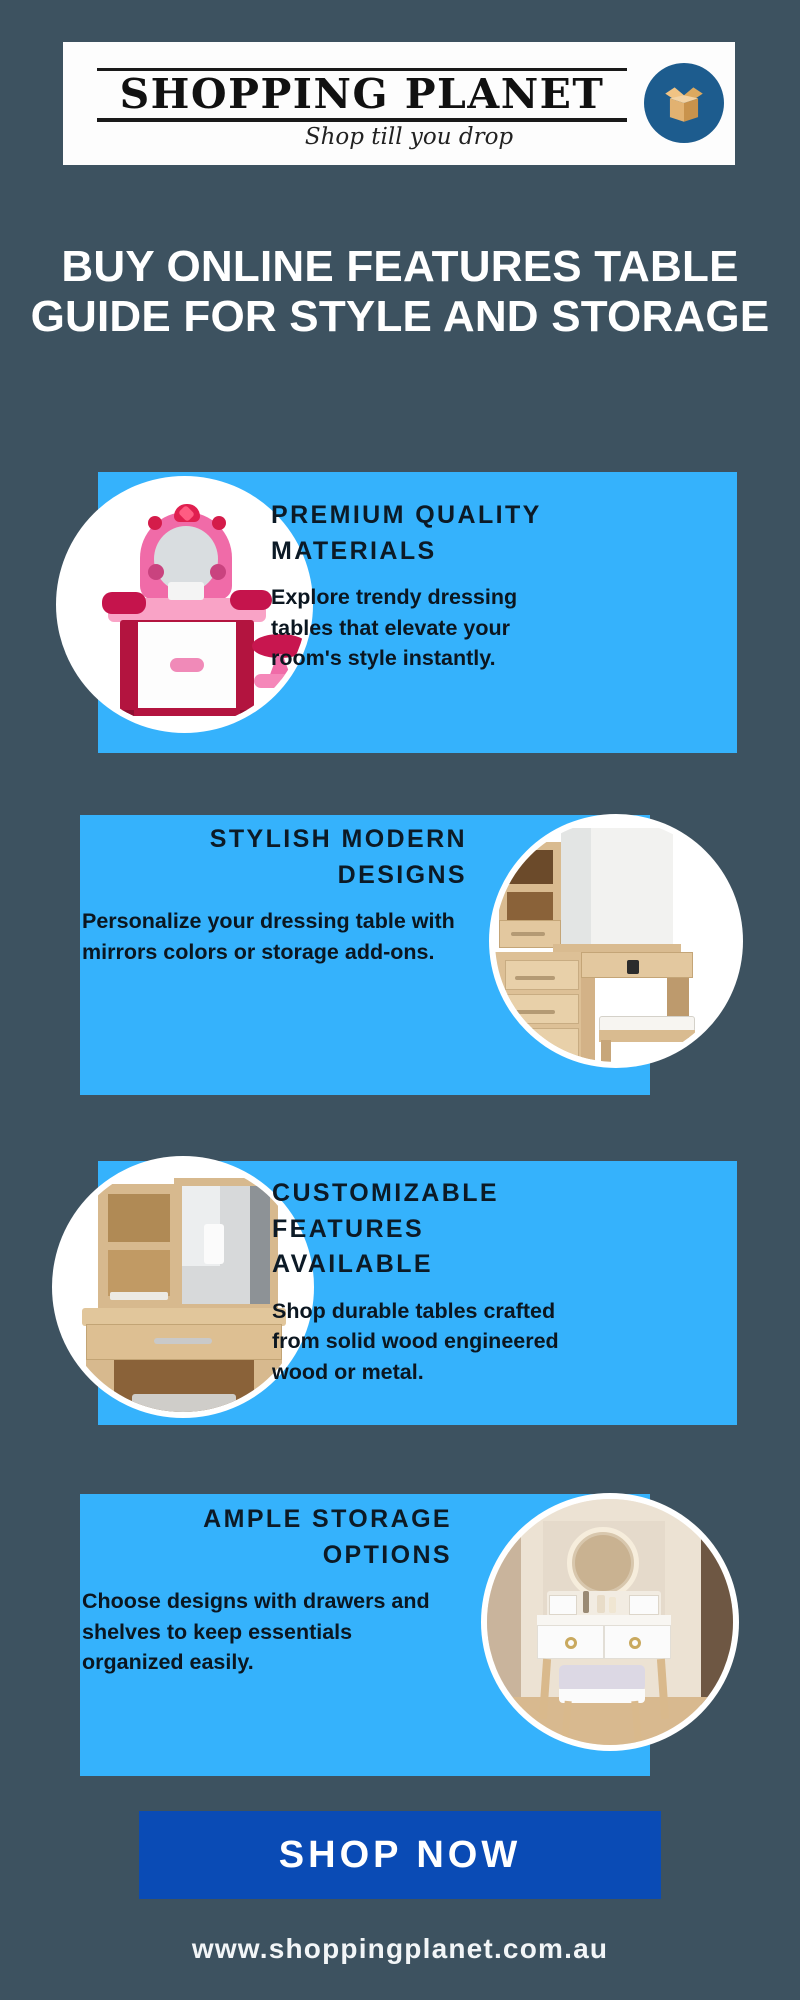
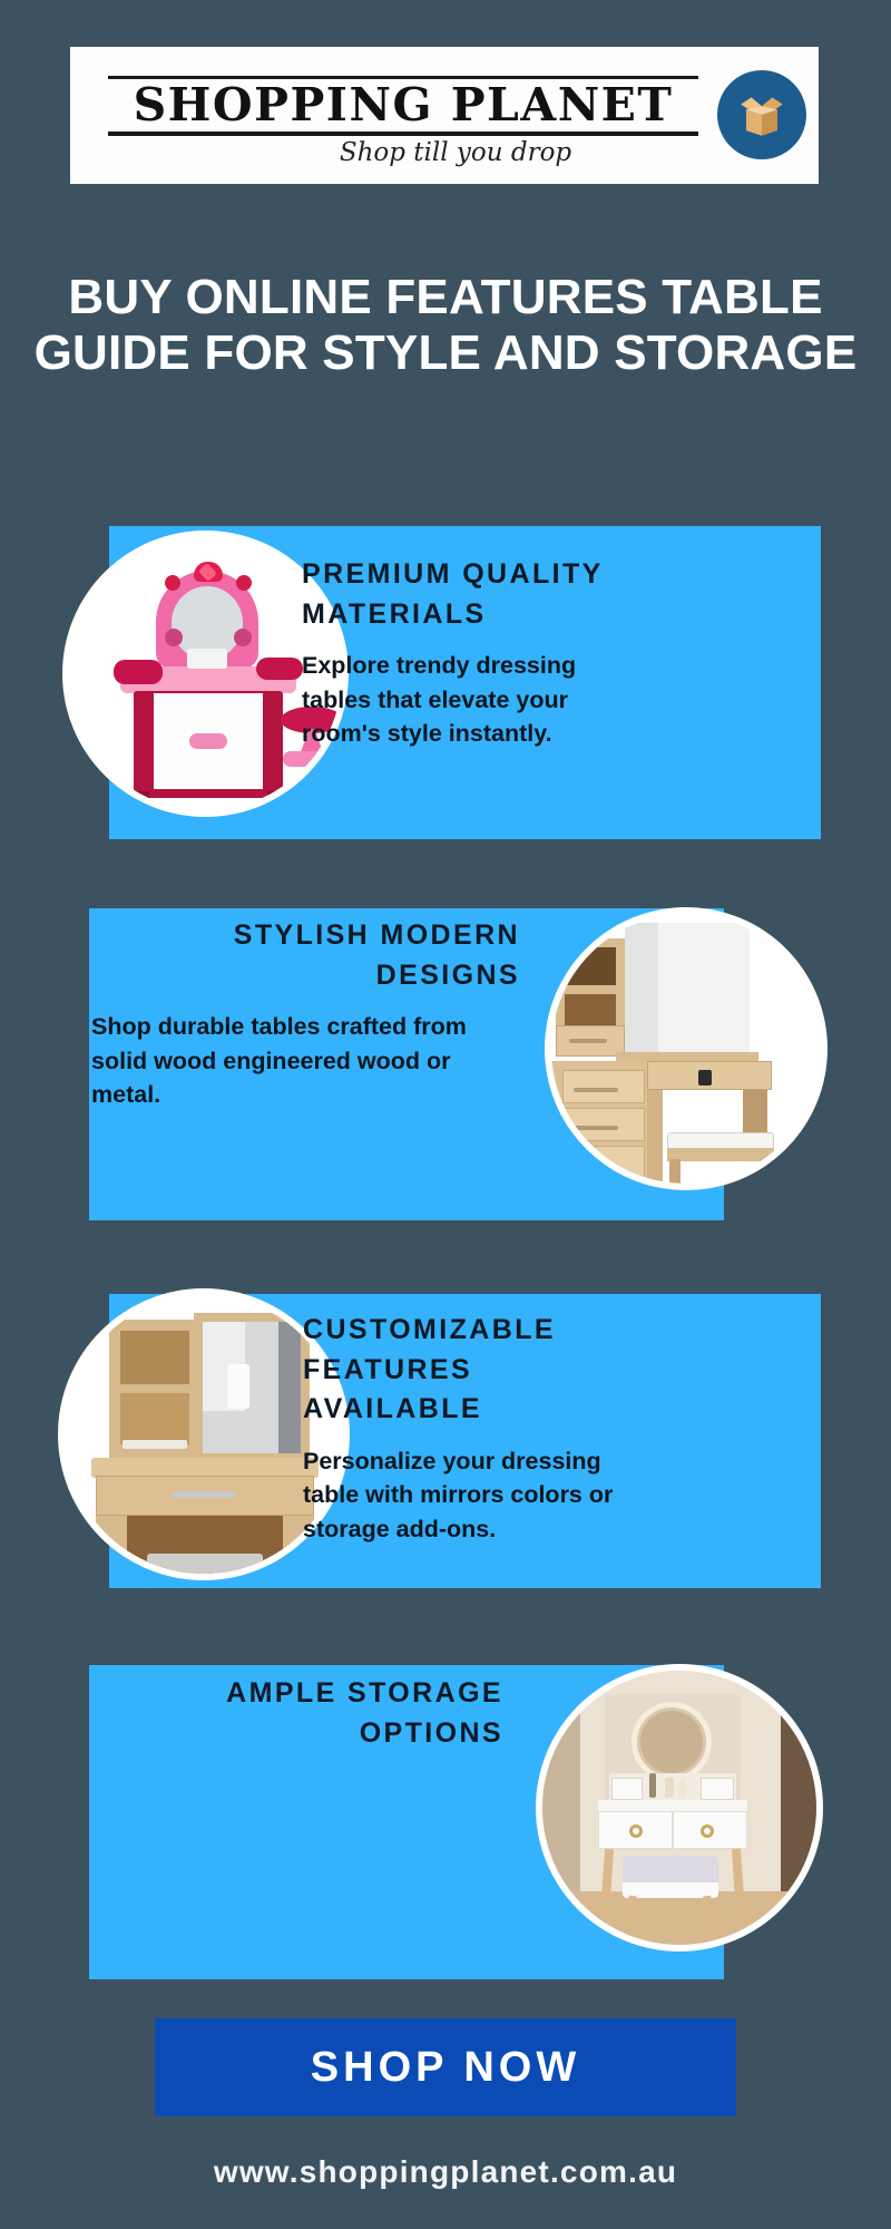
  SHOPPING PLANET
  Shop till you drop
  BUY ONLINE FEATURES TABLE GUIDE FOR STYLE AND STORAGE
  PREMIUM QUALITY MATERIALS
  Explore trendy dressing tables that elevate your room's style instantly.
  STYLISH MODERN DESIGNS
- Personalize your dressing table with mirrors colors or storage add-ons.
+ Shop durable tables crafted from solid wood engineered wood or metal.
  CUSTOMIZABLE FEATURES AVAILABLE
- Shop durable tables crafted from solid wood engineered wood or metal.
+ Personalize your dressing table with mirrors colors or storage add-ons.
  AMPLE STORAGE OPTIONS
- Choose designs with drawers and shelves to keep essentials organized easily.
  SHOP NOW
  www.shoppingplanet.com.au
